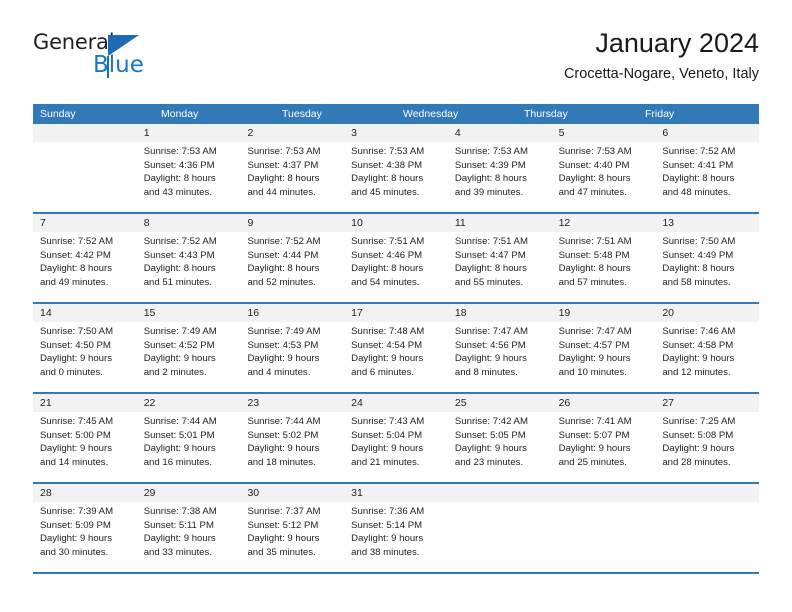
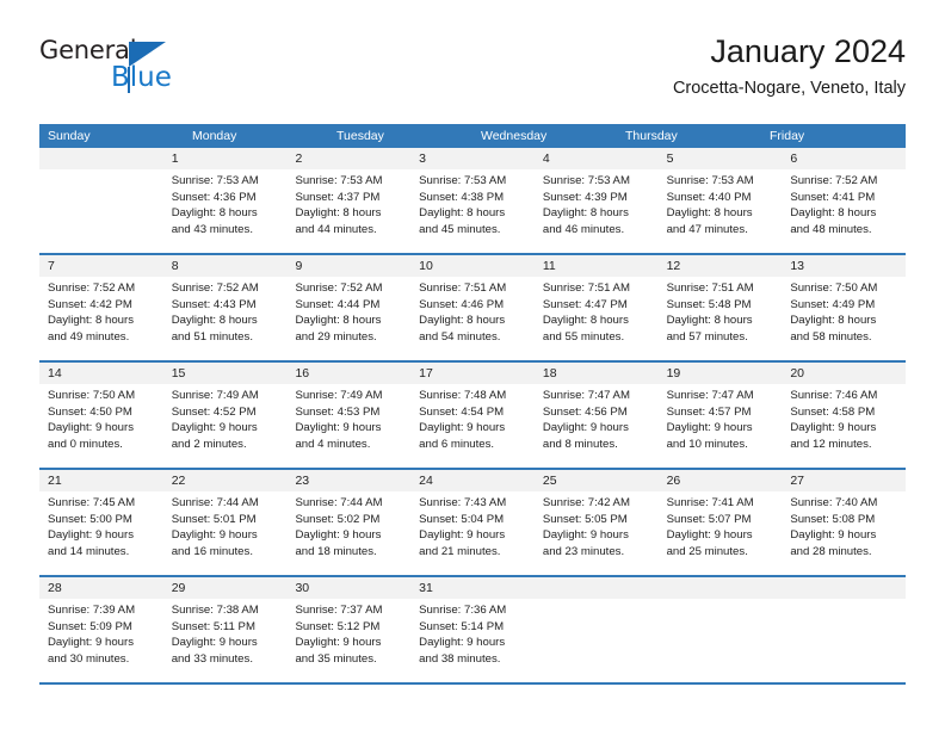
  General
  Blue
  January 2024
  Crocetta-Nogare, Veneto, Italy
  Sunday
  Monday
  Tuesday
  Wednesday
  Thursday
  Friday
  1
  Sunrise: 7:53 AM
  Sunset: 4:36 PM
  Daylight: 8 hours
  and 43 minutes.
  2
  Sunrise: 7:53 AM
  Sunset: 4:37 PM
  Daylight: 8 hours
  and 44 minutes.
  3
  Sunrise: 7:53 AM
  Sunset: 4:38 PM
  Daylight: 8 hours
  and 45 minutes.
  4
  Sunrise: 7:53 AM
  Sunset: 4:39 PM
  Daylight: 8 hours
- and 39 minutes.
+ and 46 minutes.
  5
  Sunrise: 7:53 AM
  Sunset: 4:40 PM
  Daylight: 8 hours
  and 47 minutes.
  6
  Sunrise: 7:52 AM
  Sunset: 4:41 PM
  Daylight: 8 hours
  and 48 minutes.
  7
  Sunrise: 7:52 AM
  Sunset: 4:42 PM
  Daylight: 8 hours
  and 49 minutes.
  8
  Sunrise: 7:52 AM
  Sunset: 4:43 PM
  Daylight: 8 hours
  and 51 minutes.
  9
  Sunrise: 7:52 AM
  Sunset: 4:44 PM
  Daylight: 8 hours
- and 52 minutes.
+ and 29 minutes.
  10
  Sunrise: 7:51 AM
  Sunset: 4:46 PM
  Daylight: 8 hours
  and 54 minutes.
  11
  Sunrise: 7:51 AM
  Sunset: 4:47 PM
  Daylight: 8 hours
  and 55 minutes.
  12
  Sunrise: 7:51 AM
  Sunset: 5:48 PM
  Daylight: 8 hours
  and 57 minutes.
  13
  Sunrise: 7:50 AM
  Sunset: 4:49 PM
  Daylight: 8 hours
  and 58 minutes.
  14
  Sunrise: 7:50 AM
  Sunset: 4:50 PM
  Daylight: 9 hours
  and 0 minutes.
  15
  Sunrise: 7:49 AM
  Sunset: 4:52 PM
  Daylight: 9 hours
  and 2 minutes.
  16
  Sunrise: 7:49 AM
  Sunset: 4:53 PM
  Daylight: 9 hours
  and 4 minutes.
  17
  Sunrise: 7:48 AM
  Sunset: 4:54 PM
  Daylight: 9 hours
  and 6 minutes.
  18
  Sunrise: 7:47 AM
  Sunset: 4:56 PM
  Daylight: 9 hours
  and 8 minutes.
  19
  Sunrise: 7:47 AM
  Sunset: 4:57 PM
  Daylight: 9 hours
  and 10 minutes.
  20
  Sunrise: 7:46 AM
  Sunset: 4:58 PM
  Daylight: 9 hours
  and 12 minutes.
  21
  Sunrise: 7:45 AM
  Sunset: 5:00 PM
  Daylight: 9 hours
  and 14 minutes.
  22
  Sunrise: 7:44 AM
  Sunset: 5:01 PM
  Daylight: 9 hours
  and 16 minutes.
  23
  Sunrise: 7:44 AM
  Sunset: 5:02 PM
  Daylight: 9 hours
  and 18 minutes.
  24
  Sunrise: 7:43 AM
  Sunset: 5:04 PM
  Daylight: 9 hours
  and 21 minutes.
  25
  Sunrise: 7:42 AM
  Sunset: 5:05 PM
  Daylight: 9 hours
  and 23 minutes.
  26
  Sunrise: 7:41 AM
  Sunset: 5:07 PM
  Daylight: 9 hours
  and 25 minutes.
  27
- Sunrise: 7:25 AM
+ Sunrise: 7:40 AM
  Sunset: 5:08 PM
  Daylight: 9 hours
  and 28 minutes.
  28
  Sunrise: 7:39 AM
  Sunset: 5:09 PM
  Daylight: 9 hours
  and 30 minutes.
  29
  Sunrise: 7:38 AM
  Sunset: 5:11 PM
  Daylight: 9 hours
  and 33 minutes.
  30
  Sunrise: 7:37 AM
  Sunset: 5:12 PM
  Daylight: 9 hours
  and 35 minutes.
  31
  Sunrise: 7:36 AM
  Sunset: 5:14 PM
  Daylight: 9 hours
  and 38 minutes.
